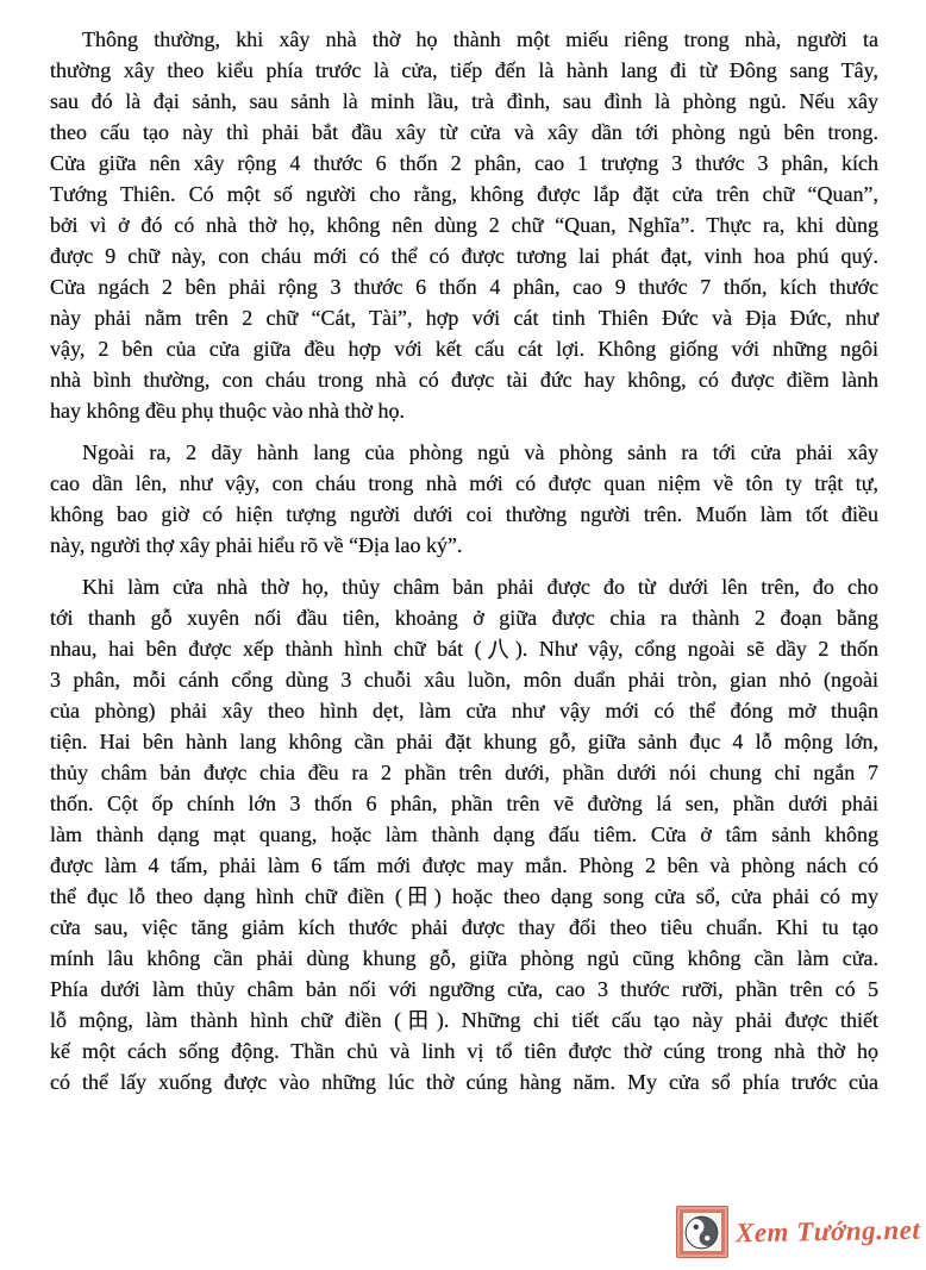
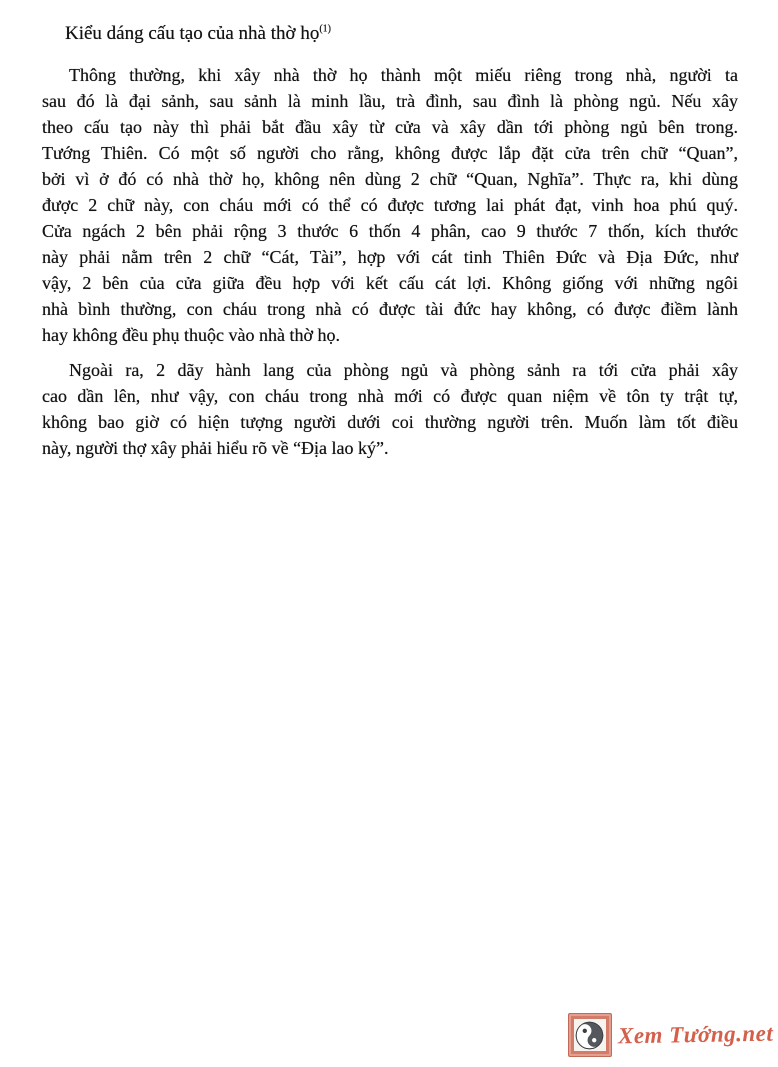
+ Kiểu dáng cấu tạo của nhà thờ họ(1)
  Thông thường, khi xây nhà thờ họ thành một miếu riêng trong nhà, người ta
- thường xây theo kiểu phía trước là cửa, tiếp đến là hành lang đi từ Đông sang Tây,
  sau đó là đại sảnh, sau sảnh là minh lầu, trà đình, sau đình là phòng ngủ. Nếu xây
  theo cấu tạo này thì phải bắt đầu xây từ cửa và xây dần tới phòng ngủ bên trong.
- Cửa giữa nên xây rộng 4 thước 6 thốn 2 phân, cao 1 trượng 3 thước 3 phân, kích
  Tướng Thiên. Có một số người cho rằng, không được lắp đặt cửa trên chữ “Quan”,
  bởi vì ở đó có nhà thờ họ, không nên dùng 2 chữ “Quan, Nghĩa”. Thực ra, khi dùng
- được 9 chữ này, con cháu mới có thể có được tương lai phát đạt, vinh hoa phú quý.
+ được 2 chữ này, con cháu mới có thể có được tương lai phát đạt, vinh hoa phú quý.
  Cửa ngách 2 bên phải rộng 3 thước 6 thốn 4 phân, cao 9 thước 7 thốn, kích thước
  này phải nằm trên 2 chữ “Cát, Tài”, hợp với cát tinh Thiên Đức và Địa Đức, như
  vậy, 2 bên của cửa giữa đều hợp với kết cấu cát lợi. Không giống với những ngôi
  nhà bình thường, con cháu trong nhà có được tài đức hay không, có được điềm lành
  hay không đều phụ thuộc vào nhà thờ họ.
  Ngoài ra, 2 dãy hành lang của phòng ngủ và phòng sảnh ra tới cửa phải xây
  cao dần lên, như vậy, con cháu trong nhà mới có được quan niệm về tôn ty trật tự,
  không bao giờ có hiện tượng người dưới coi thường người trên. Muốn làm tốt điều
  này, người thợ xây phải hiểu rõ về “Địa lao ký”.
- Khi làm cửa nhà thờ họ, thủy châm bản phải được đo từ dưới lên trên, đo cho
- tới thanh gỗ xuyên nối đầu tiên, khoảng ở giữa được chia ra thành 2 đoạn bằng
- nhau, hai bên được xếp thành hình chữ bát (八). Như vậy, cổng ngoài sẽ dầy 2 thốn
- 3 phân, mỗi cánh cổng dùng 3 chuỗi xâu luồn, môn duẩn phải tròn, gian nhỏ (ngoài
- của phòng) phải xây theo hình dẹt, làm cửa như vậy mới có thể đóng mở thuận
- tiện. Hai bên hành lang không cần phải đặt khung gỗ, giữa sảnh đục 4 lỗ mộng lớn,
- thủy châm bản được chia đều ra 2 phần trên dưới, phần dưới nói chung chỉ ngắn 7
- thốn. Cột ốp chính lớn 3 thốn 6 phân, phần trên vẽ đường lá sen, phần dưới phải
- làm thành dạng mạt quang, hoặc làm thành dạng đấu tiêm. Cửa ở tâm sảnh không
- được làm 4 tấm, phải làm 6 tấm mới được may mắn. Phòng 2 bên và phòng nách có
- thể đục lỗ theo dạng hình chữ điền (田) hoặc theo dạng song cửa sổ, cửa phải có my
- cửa sau, việc tăng giảm kích thước phải được thay đổi theo tiêu chuẩn. Khi tu tạo
- mính lâu không cần phải dùng khung gỗ, giữa phòng ngủ cũng không cần làm cửa.
- Phía dưới làm thủy châm bản nối với ngưỡng cửa, cao 3 thước rưỡi, phần trên có 5
- lỗ mộng, làm thành hình chữ điền (田). Những chi tiết cấu tạo này phải được thiết
- kế một cách sống động. Thần chủ và linh vị tổ tiên được thờ cúng trong nhà thờ họ
- có thể lấy xuống được vào những lúc thờ cúng hàng năm. My cửa sổ phía trước của
  Xem Tướng.net
